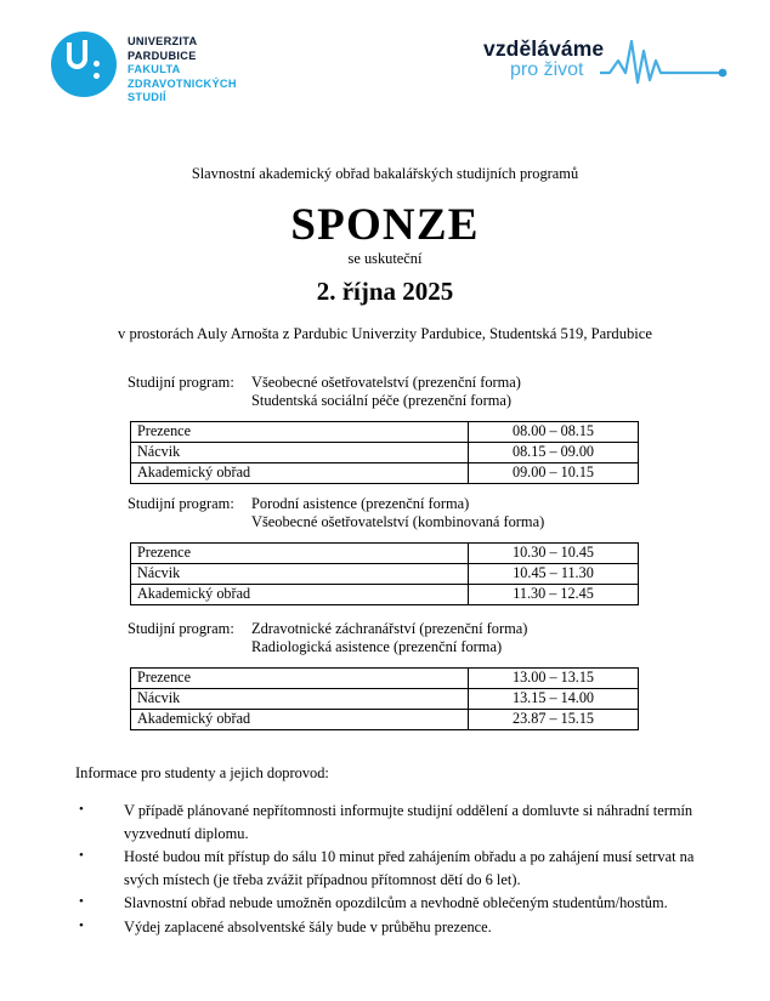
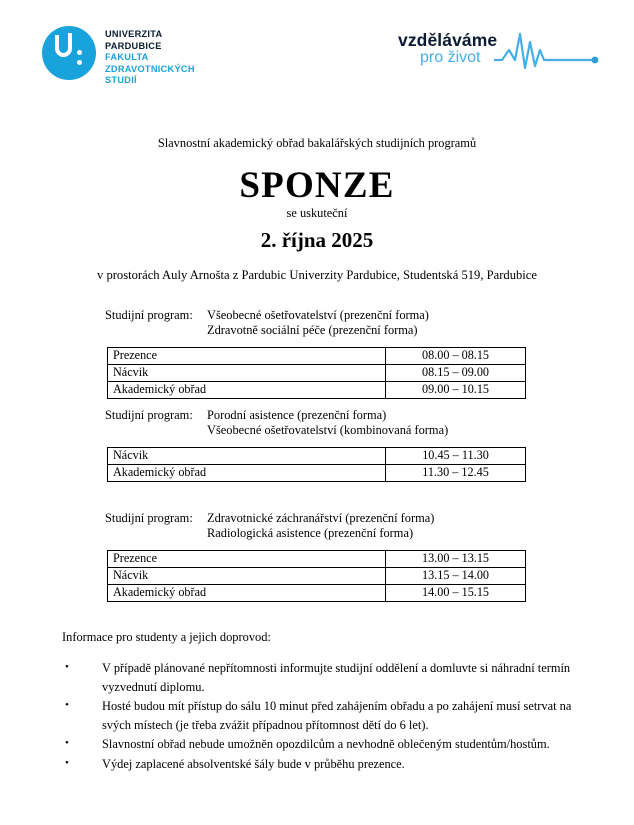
  UNIVERZITA
  PARDUBICE
  FAKULTA
  ZDRAVOTNICKÝCH
  STUDIÍ
  vzděláváme
  pro život
  Slavnostní akademický obřad bakalářských studijních programů
  SPONZE
  se uskuteční
  2. října 2025
  v prostorách Auly Arnošta z Pardubic Univerzity Pardubice, Studentská 519, Pardubice
  Studijní program:
  Všeobecné ošetřovatelství (prezenční forma)
- Studentská sociální péče (prezenční forma)
+ Zdravotně sociální péče (prezenční forma)
  Prezence	08.00 – 08.15
  Nácvik	08.15 – 09.00
  Akademický obřad	09.00 – 10.15
  Studijní program:
  Porodní asistence (prezenční forma)
  Všeobecné ošetřovatelství (kombinovaná forma)
- Prezence	10.30 – 10.45
  Nácvik	10.45 – 11.30
  Akademický obřad	11.30 – 12.45
  Studijní program:
  Zdravotnické záchranářství (prezenční forma)
  Radiologická asistence (prezenční forma)
  Prezence	13.00 – 13.15
  Nácvik	13.15 – 14.00
- Akademický obřad	23.87 – 15.15
+ Akademický obřad	14.00 – 15.15
  Informace pro studenty a jejich doprovod:
  V případě plánované nepřítomnosti informujte studijní oddělení a domluvte si náhradní termín vyzvednutí diplomu.
  Hosté budou mít přístup do sálu 10 minut před zahájením obřadu a po zahájení musí setrvat na svých místech (je třeba zvážit případnou přítomnost dětí do 6 let).
  Slavnostní obřad nebude umožněn opozdilcům a nevhodně oblečeným studentům/hostům.
  Výdej zaplacené absolventské šály bude v průběhu prezence.
